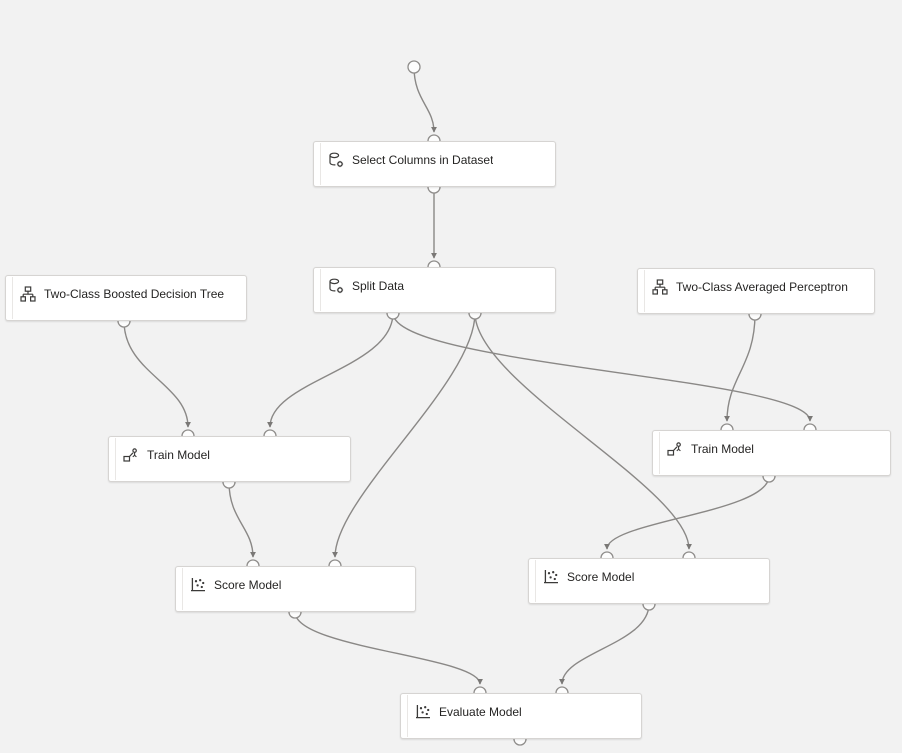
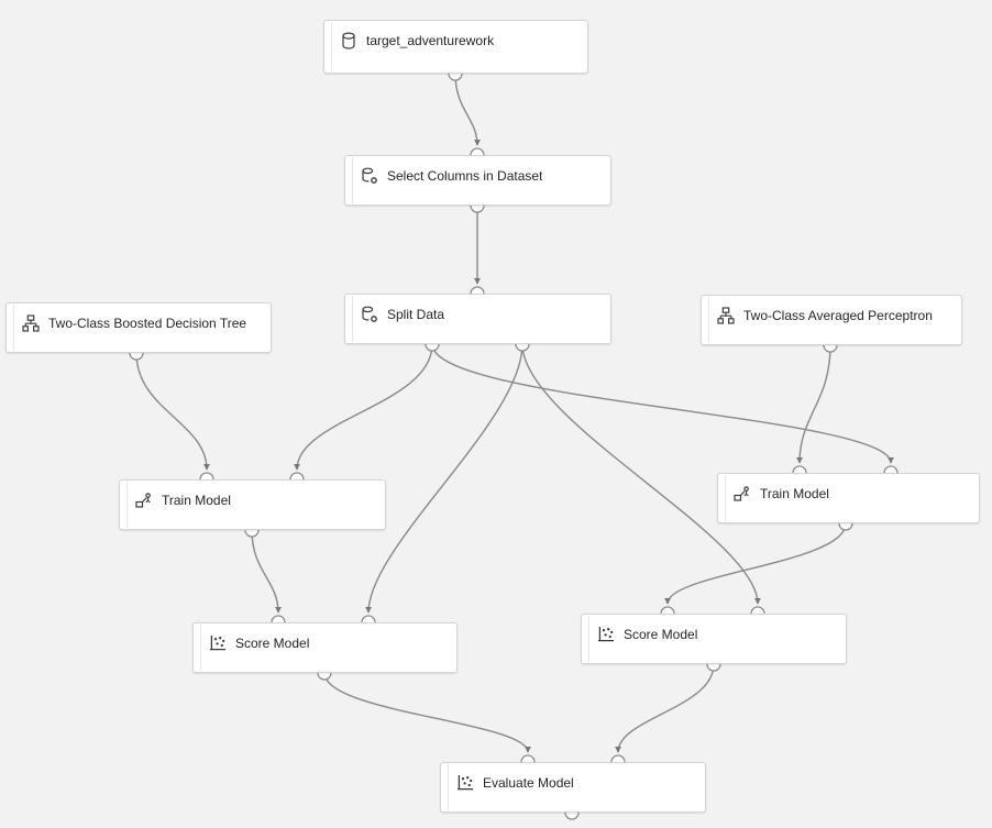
+ target_adventurework
  Select Columns in Dataset
  Split Data
  Two-Class Boosted Decision Tree
  Two-Class Averaged Perceptron
  Train Model
  Train Model
  Score Model
  Score Model
  Evaluate Model
